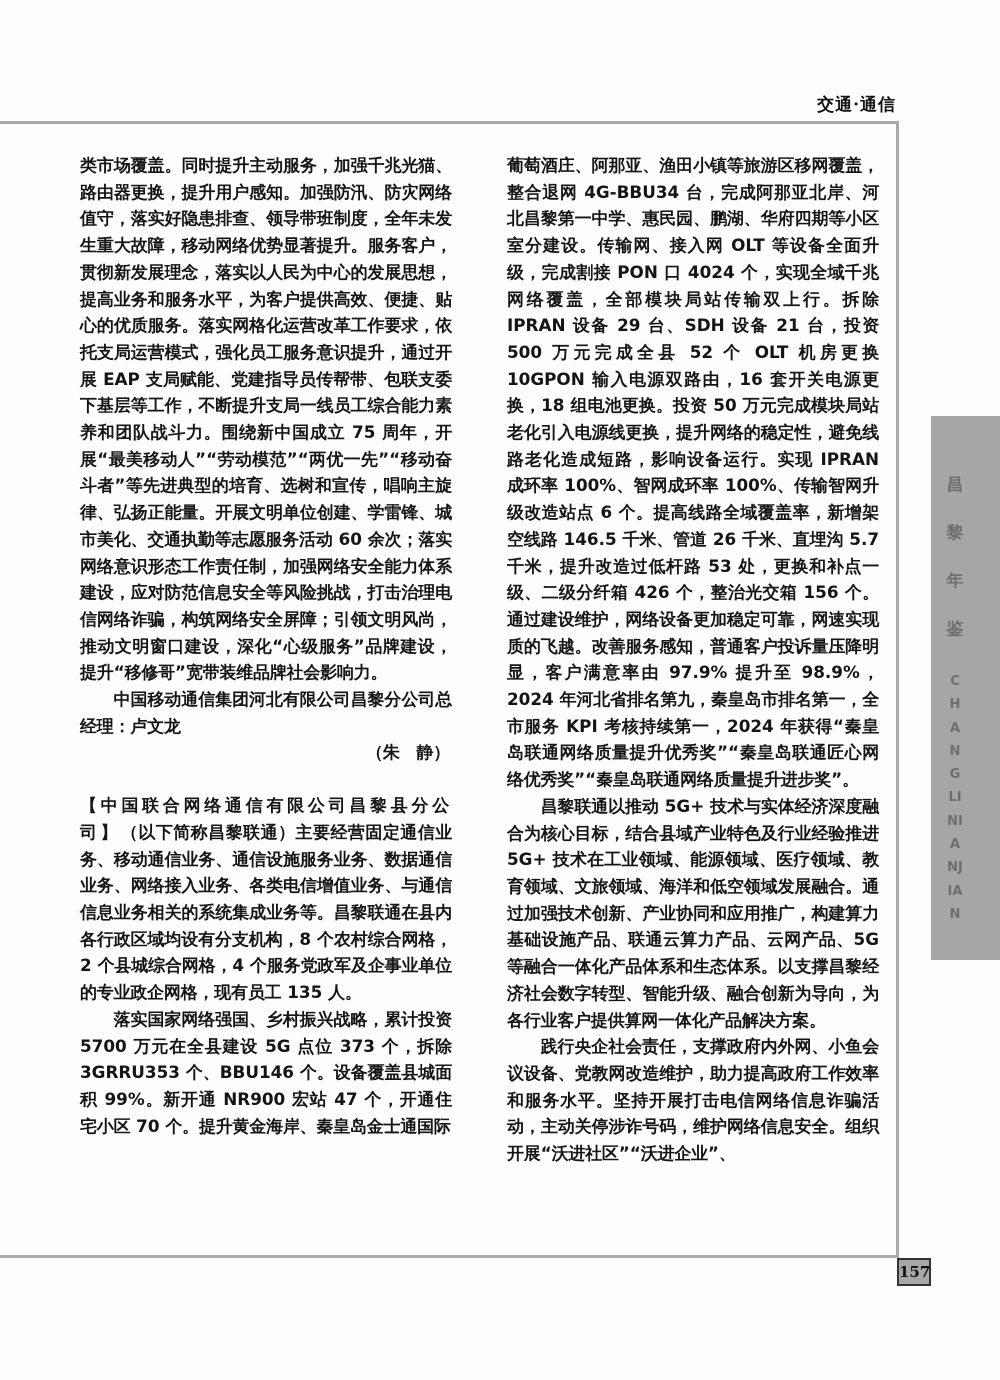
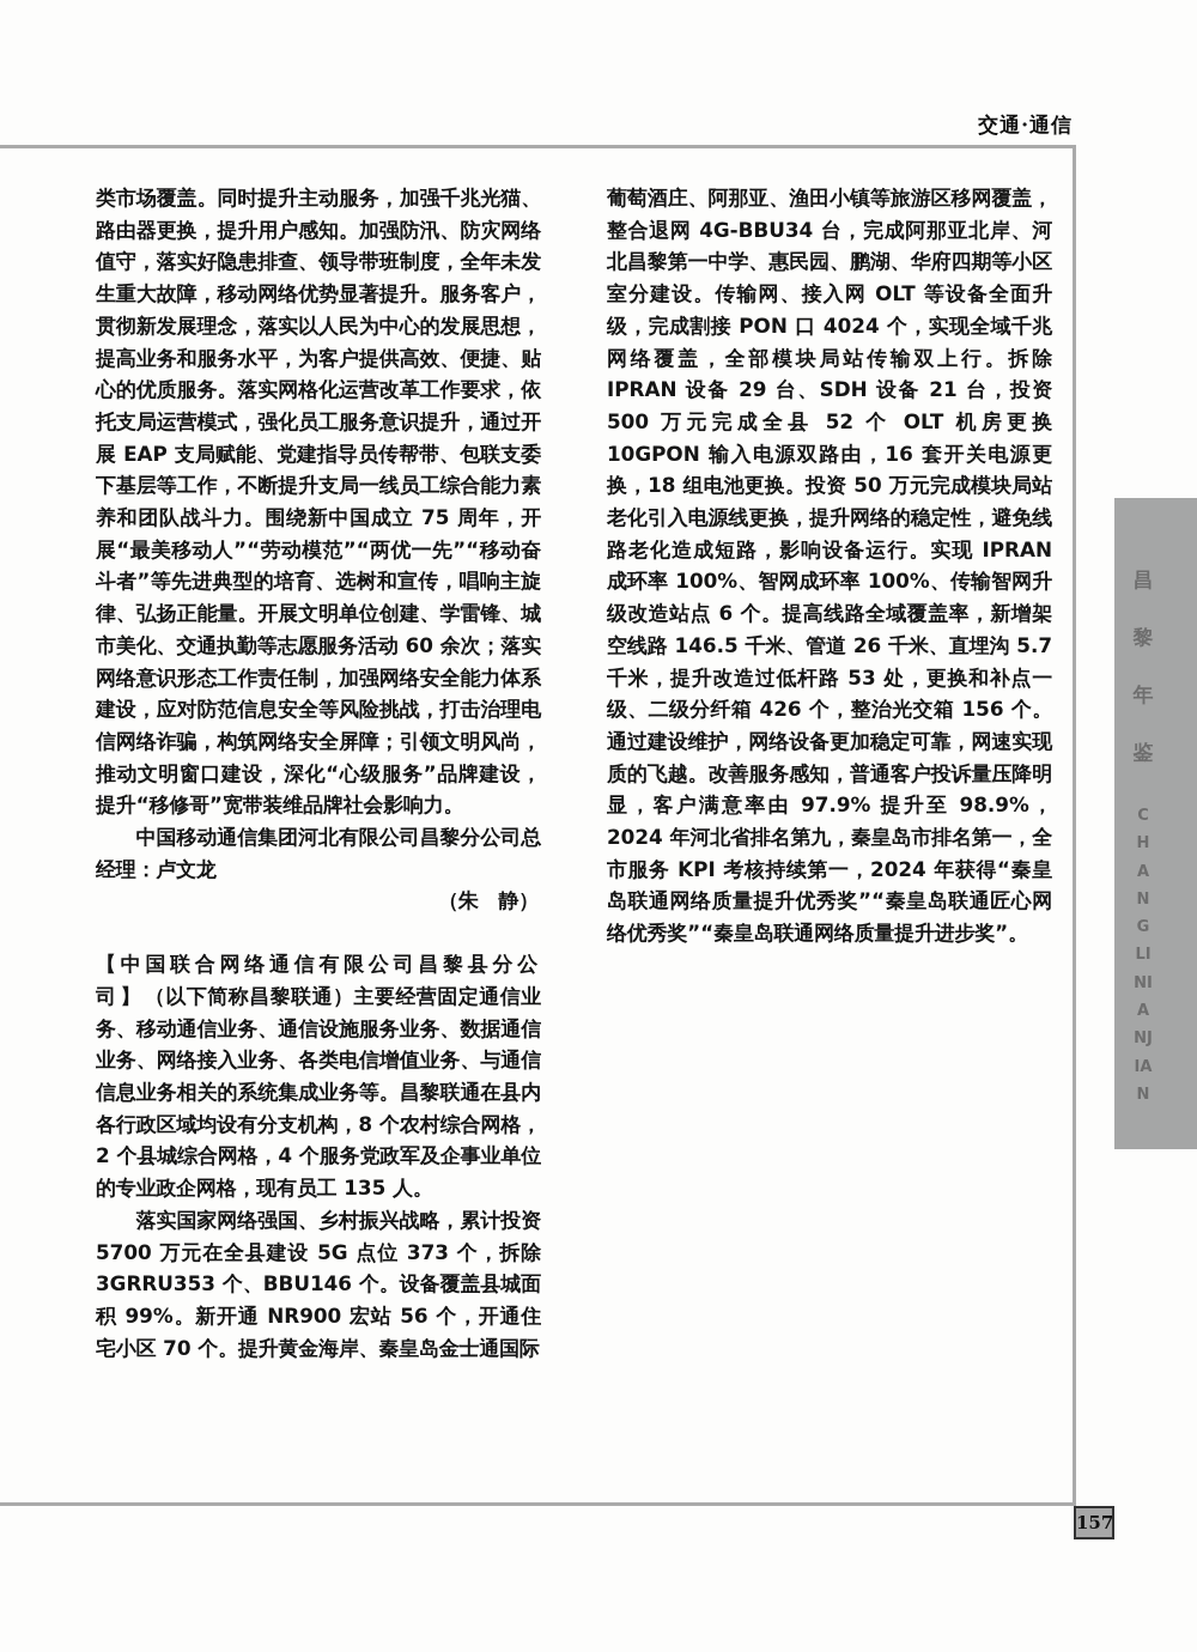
  交通·通信
  类市场覆盖。同时提升主动服务，加强千兆光猫、路由器更换，提升用户感知。加强防汛、防灾网络值守，落实好隐患排查、领导带班制度，全年未发生重大故障，移动网络优势显著提升。服务客户，贯彻新发展理念，落实以人民为中心的发展思想，提高业务和服务水平，为客户提供高效、便捷、贴心的优质服务。落实网格化运营改革工作要求，依托支局运营模式，强化员工服务意识提升，通过开展 EAP 支局赋能、党建指导员传帮带、包联支委下基层等工作，不断提升支局一线员工综合能力素养和团队战斗力。围绕新中国成立 75 周年，开展“最美移动人”“劳动模范”“两优一先”“移动奋斗者”等先进典型的培育、选树和宣传，唱响主旋律、弘扬正能量。开展文明单位创建、学雷锋、城市美化、交通执勤等志愿服务活动 60 余次；落实网络意识形态工作责任制，加强网络安全能力体系建设，应对防范信息安全等风险挑战，打击治理电信网络诈骗，构筑网络安全屏障；引领文明风尚，推动文明窗口建设，深化“心级服务”品牌建设，提升“移修哥”宽带装维品牌社会影响力。
  中国移动通信集团河北有限公司昌黎分公司总经理：卢文龙
  （朱 静）
  【中国联合网络通信有限公司昌黎县分公司】（以下简称昌黎联通）主要经营固定通信业务、移动通信业务、通信设施服务业务、数据通信业务、网络接入业务、各类电信增值业务、与通信信息业务相关的系统集成业务等。昌黎联通在县内各行政区域均设有分支机构，8 个农村综合网格，2 个县城综合网格，4 个服务党政军及企事业单位的专业政企网格，现有员工 135 人。
- 落实国家网络强国、乡村振兴战略，累计投资 5700 万元在全县建设 5G 点位 373 个，拆除 3GRRU353 个、BBU146 个。设备覆盖县城面积 99%。新开通 NR900 宏站 47 个，开通住宅小区 70 个。提升黄金海岸、秦皇岛金士通国际
+ 落实国家网络强国、乡村振兴战略，累计投资 5700 万元在全县建设 5G 点位 373 个，拆除 3GRRU353 个、BBU146 个。设备覆盖县城面积 99%。新开通 NR900 宏站 56 个，开通住宅小区 70 个。提升黄金海岸、秦皇岛金士通国际
  葡萄酒庄、阿那亚、渔田小镇等旅游区移网覆盖，整合退网 4G-BBU34 台，完成阿那亚北岸、河北昌黎第一中学、惠民园、鹏湖、华府四期等小区室分建设。传输网、接入网 OLT 等设备全面升级，完成割接 PON 口 4024 个，实现全域千兆网络覆盖，全部模块局站传输双上行。拆除 IPRAN 设备 29 台、SDH 设备 21 台，投资 500 万元完成全县 52 个 OLT 机房更换 10GPON 输入电源双路由，16 套开关电源更换，18 组电池更换。投资 50 万元完成模块局站老化引入电源线更换，提升网络的稳定性，避免线路老化造成短路，影响设备运行。实现 IPRAN 成环率 100%、智网成环率 100%、传输智网升级改造站点 6 个。提高线路全域覆盖率，新增架空线路 146.5 千米、管道 26 千米、直埋沟 5.7 千米，提升改造过低杆路 53 处，更换和补点一级、二级分纤箱 426 个，整治光交箱 156 个。通过建设维护，网络设备更加稳定可靠，网速实现质的飞越。改善服务感知，普通客户投诉量压降明显，客户满意率由 97.9% 提升至 98.9%，2024 年河北省排名第九，秦皇岛市排名第一，全市服务 KPI 考核持续第一，2024 年获得“秦皇岛联通网络质量提升优秀奖”“秦皇岛联通匠心网络优秀奖”“秦皇岛联通网络质量提升进步奖”。
- 昌黎联通以推动 5G+ 技术与实体经济深度融合为核心目标，结合县域产业特色及行业经验推进 5G+ 技术在工业领域、能源领域、医疗领域、教育领域、文旅领域、海洋和低空领域发展融合。通过加强技术创新、产业协同和应用推广，构建算力基础设施产品、联通云算力产品、云网产品、5G 等融合一体化产品体系和生态体系。以支撑昌黎经济社会数字转型、智能升级、融合创新为导向，为各行业客户提供算网一体化产品解决方案。
- 践行央企社会责任，支撑政府内外网、小鱼会议设备、党教网改造维护，助力提高政府工作效率和服务水平。坚持开展打击电信网络信息诈骗活动，主动关停涉诈号码，维护网络信息安全。组织开展“沃进社区”“沃进企业”、
  昌
  黎
  年
  鉴
  CHANGLINIANJIAN
  157
